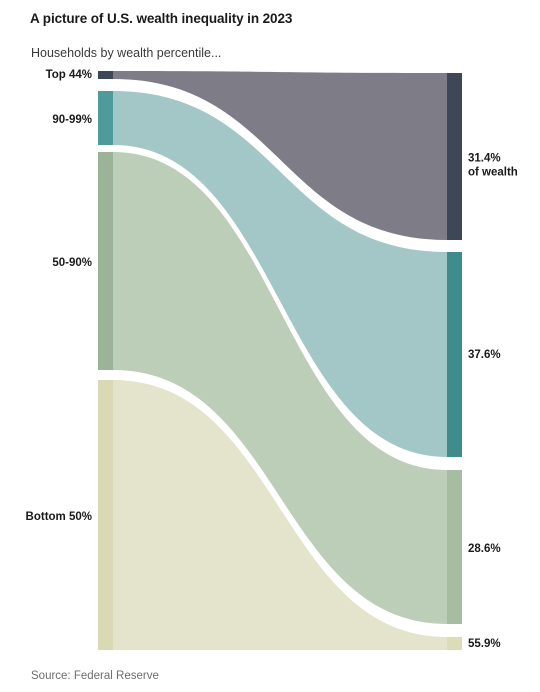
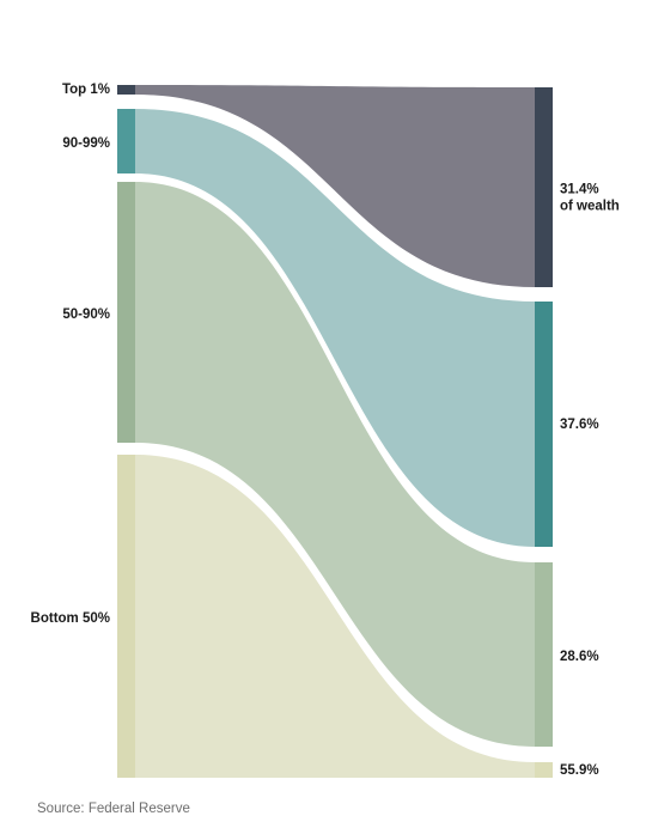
- A picture of U.S. wealth inequality in 2023
- Households by wealth percentile...
- Top 44%
+ Top 1%
  90-99%
  50-90%
  Bottom 50%
  31.4%
  of wealth
  37.6%
  28.6%
  55.9%
  Source: Federal Reserve
